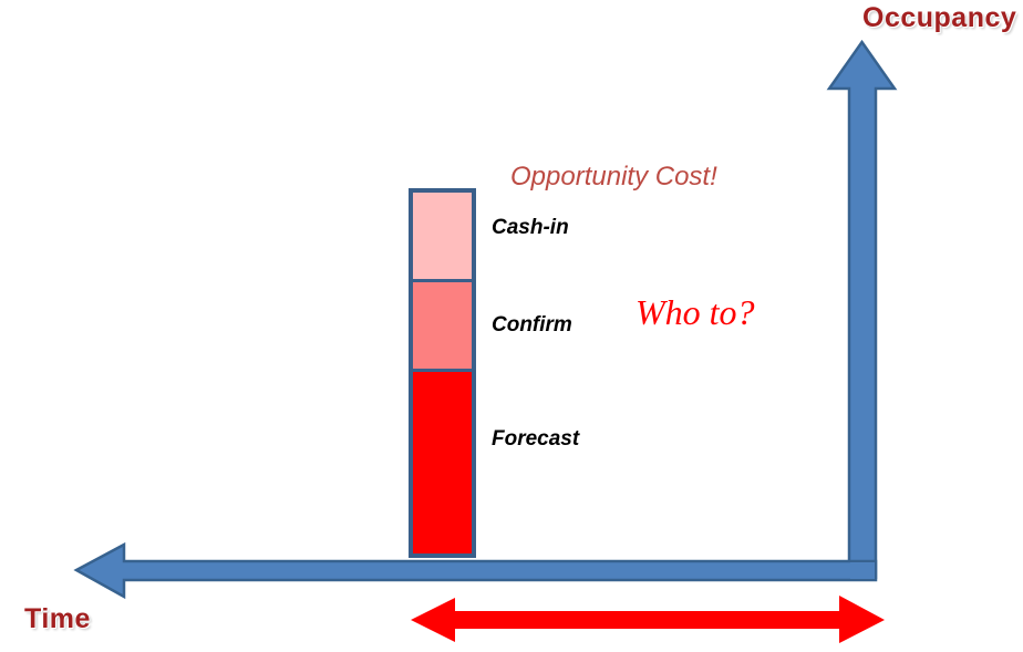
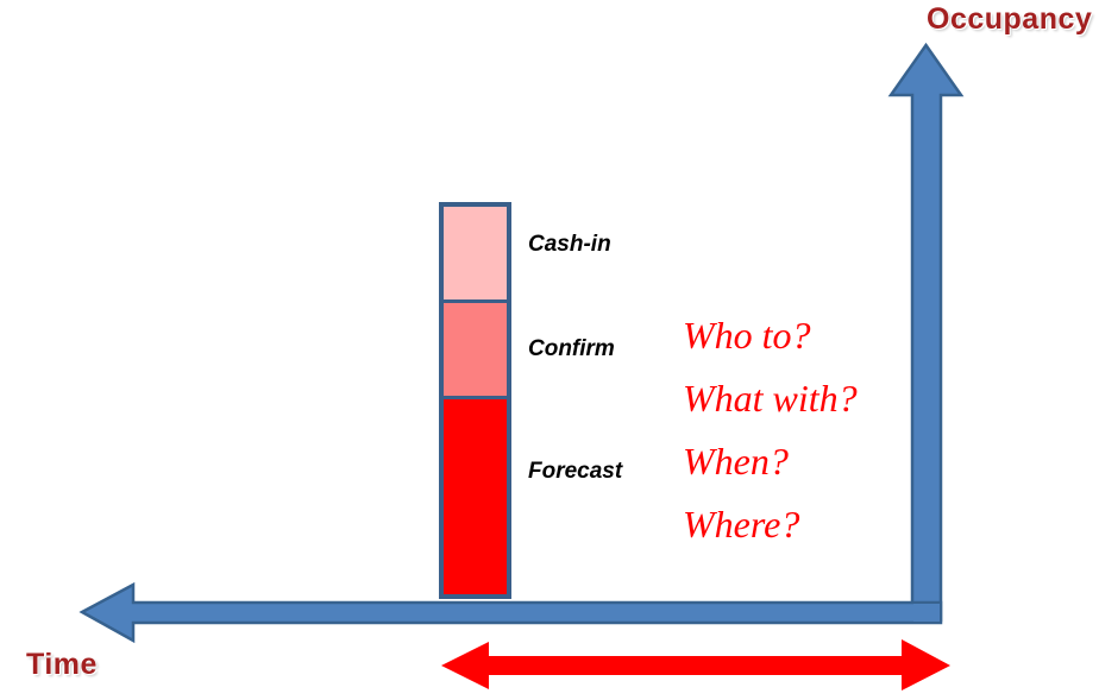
  Occupancy
  Time
  Cash-in
  Confirm
  Forecast
- Opportunity Cost!
  Who to?
+ What with?
+ When?
+ Where?
